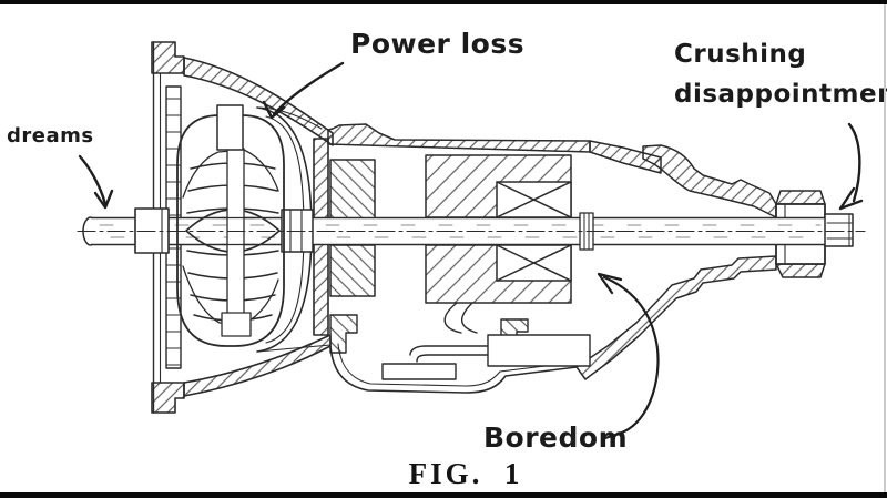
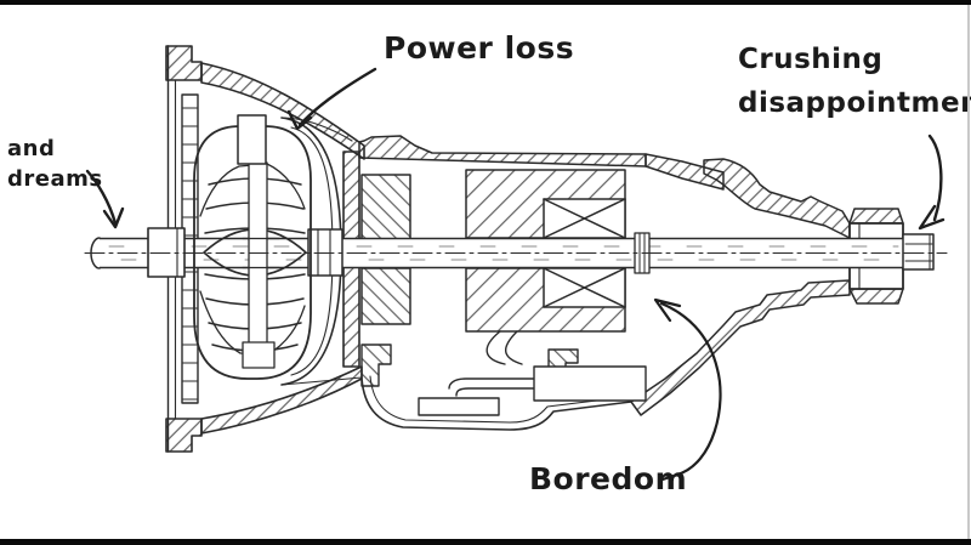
+ and
  dreams
  Power loss
  Crushing
  disappointme
  Boredom
- FIG. 1
